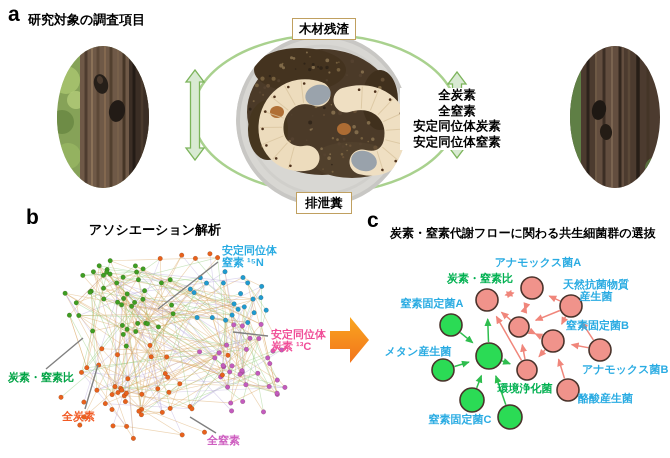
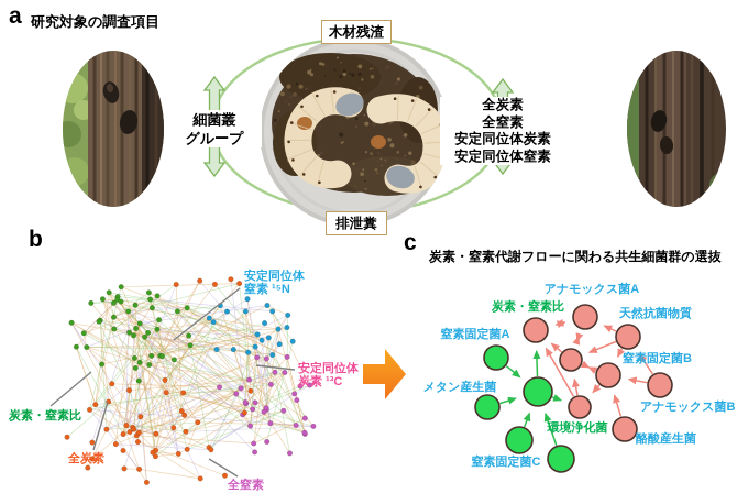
  a
  研究対象の調査項目
  木材残渣
  排泄糞
+ 細菌叢
+ グループ
  全炭素
  全窒素
  安定同位体炭素
  安定同位体窒素
  b
- アソシエーション解析
  安定同位体
  窒素 ¹⁵N
  安定同位体
  炭素 ¹³C
  炭素・窒素比
  全炭素
  全窒素
  c
  炭素・窒素代謝フローに関わる共生細菌群の選抜
  炭素・窒素比
  アナモックス菌A
  天然抗菌物質
- 産生菌
  窒素固定菌B
  アナモックス菌B
  酪酸産生菌
  環境浄化菌
  窒素固定菌A
  メタン産生菌
  窒素固定菌C
